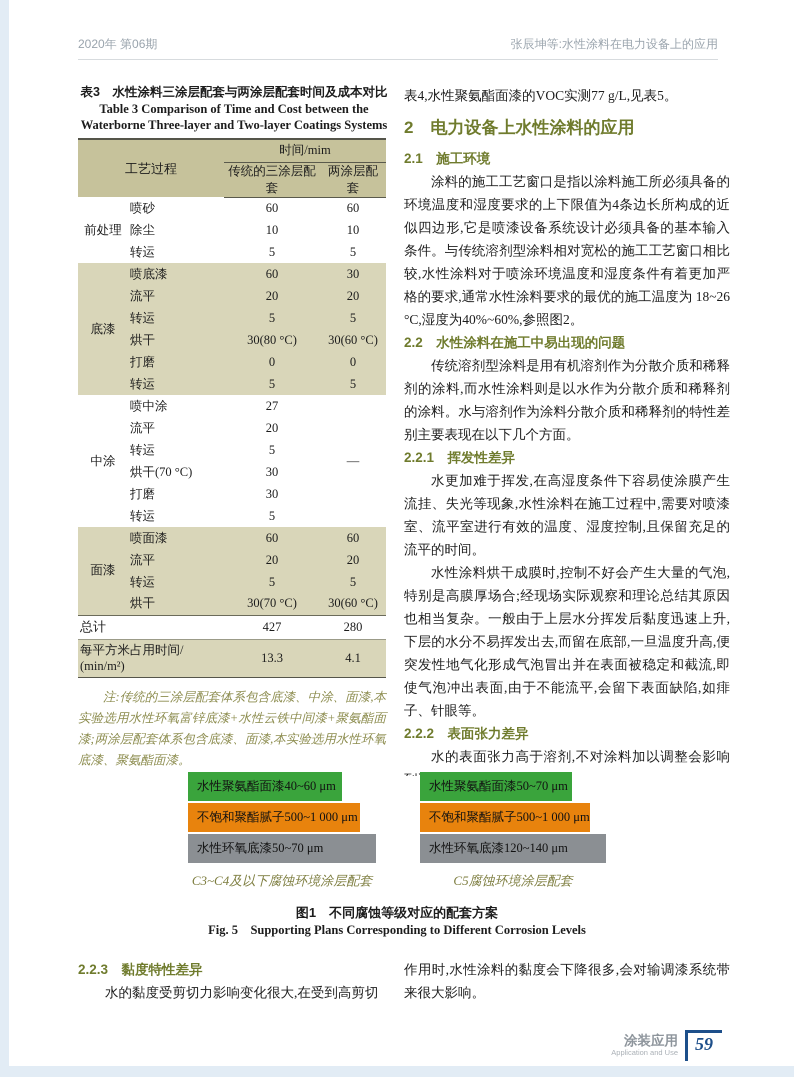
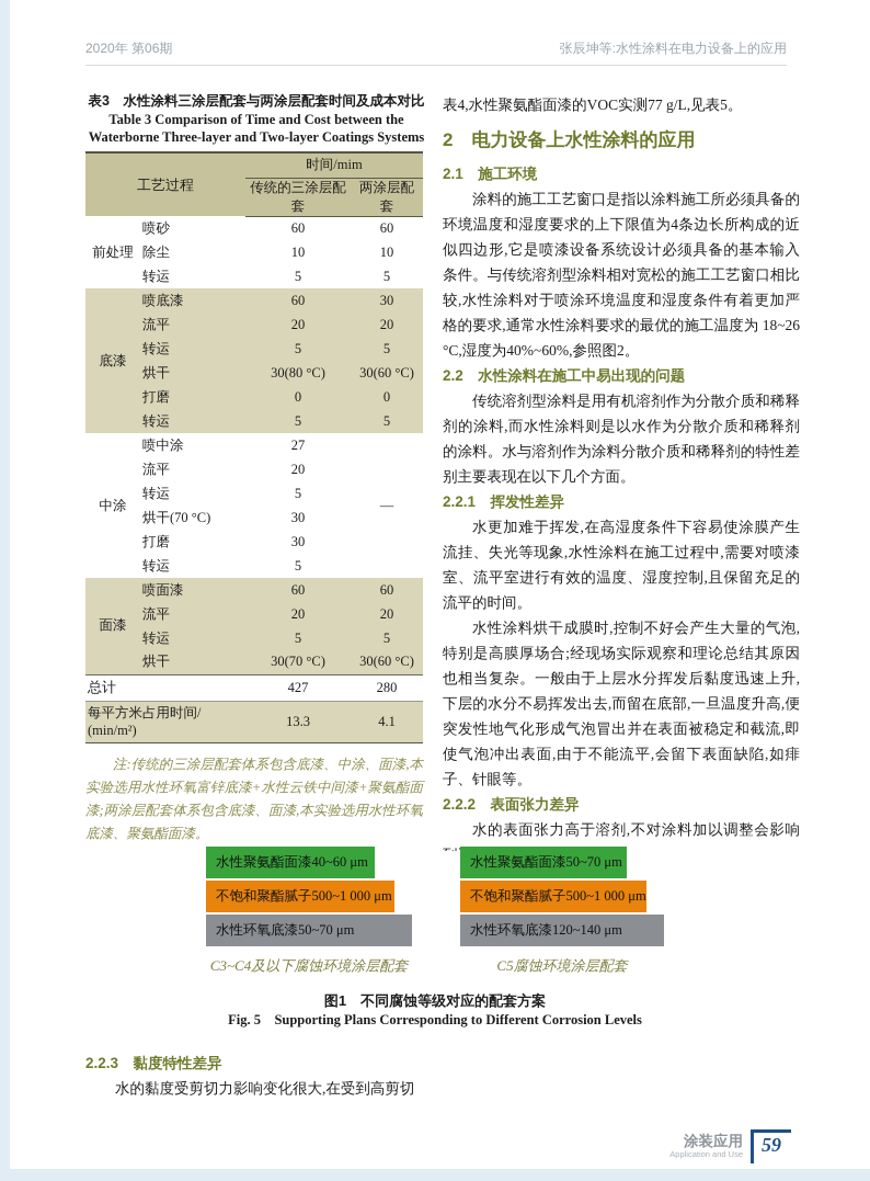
  2020年 第06期
  张辰坤等:水性涂料在电力设备上的应用
  表3 水性涂料三涂层配套与两涂层配套时间及成本对比
  Table 3 Comparison of Time and Cost between the
  Waterborne Three-layer and Two-layer Coatings Systems
  工艺过程	时间/mim
  传统的三涂层配套	两涂层配套
  前处理	喷砂	60	60
  除尘	10	10
  转运	5	5
  底漆	喷底漆	60	30
  流平	20	20
  转运	5	5
  烘干	30(80 °C)	30(60 °C)
  打磨	0	0
  转运	5	5
  中涂	喷中涂	27	—
  流平	20
  转运	5
  烘干(70 °C)	30
  打磨	30
  转运	5
  面漆	喷面漆	60	60
  流平	20	20
  转运	5	5
  烘干	30(70 °C)	30(60 °C)
  总计	427	280
  每平方米占用时间/ (min/m²)	13.3	4.1
  注:传统的三涂层配套体系包含底漆、中涂、面漆,本实验选用水性环氧富锌底漆+水性云铁中间漆+聚氨酯面漆;两涂层配套体系包含底漆、面漆,本实验选用水性环氧底漆、聚氨酯面漆。
  表4,水性聚氨酯面漆的VOC实测77 g/L,见表5。
  2 电力设备上水性涂料的应用
  2.1 施工环境
  涂料的施工工艺窗口是指以涂料施工所必须具备的环境温度和湿度要求的上下限值为4条边长所构成的近似四边形,它是喷漆设备系统设计必须具备的基本输入条件。与传统溶剂型涂料相对宽松的施工工艺窗口相比较,水性涂料对于喷涂环境温度和湿度条件有着更加严格的要求,通常水性涂料要求的最优的施工温度为 18~26 °C,湿度为40%~60%,参照图2。
  2.2 水性涂料在施工中易出现的问题
  传统溶剂型涂料是用有机溶剂作为分散介质和稀释剂的涂料,而水性涂料则是以水作为分散介质和稀释剂的涂料。水与溶剂作为涂料分散介质和稀释剂的特性差别主要表现在以下几个方面。
  2.2.1 挥发性差异
  水更加难于挥发,在高湿度条件下容易使涂膜产生流挂、失光等现象,水性涂料在施工过程中,需要对喷漆室、流平室进行有效的温度、湿度控制,且保留充足的流平的时间。
  水性涂料烘干成膜时,控制不好会产生大量的气泡,特别是高膜厚场合;经现场实际观察和理论总结其原因也相当复杂。一般由于上层水分挥发后黏度迅速上升,下层的水分不易挥发出去,而留在底部,一旦温度升高,便突发性地气化形成气泡冒出并在表面被稳定和截流,即使气泡冲出表面,由于不能流平,会留下表面缺陷,如痱子、针眼等。
  2.2.2 表面张力差异
  水性聚氨酯面漆40~60 μm
  不饱和聚酯腻子500~1 000 μm
  水性环氧底漆50~70 μm
  C3~C4及以下腐蚀环境涂层配套
  水性聚氨酯面漆50~70 μm
  不饱和聚酯腻子500~1 000 μm
  水性环氧底漆120~140 μm
  C5腐蚀环境涂层配套
  图1 不同腐蚀等级对应的配套方案
  Fig. 5 Supporting Plans Corresponding to Different Corrosion Levels
  2.2.3 黏度特性差异
  水的黏度受剪切力影响变化很大,在受到高剪切
- 作用时,水性涂料的黏度会下降很多,会对输调漆系统带来很大影响。
  涂装应用
  Application and Use
  59
